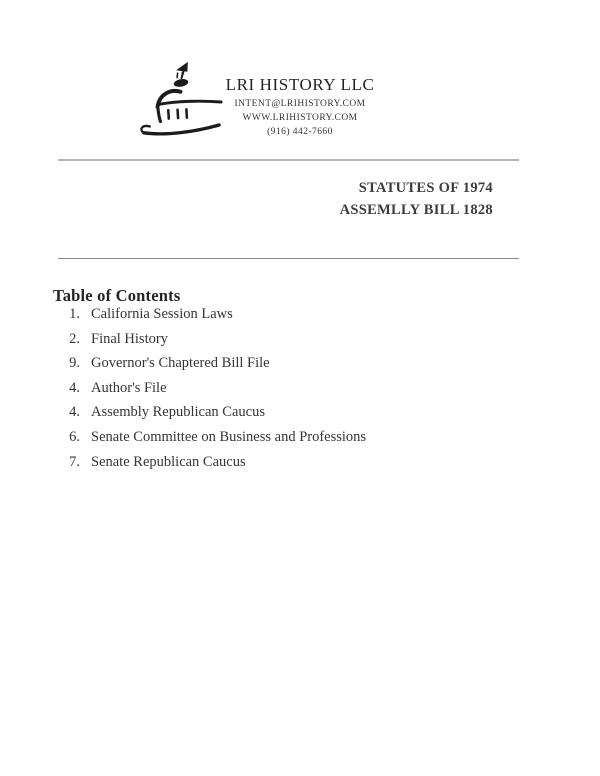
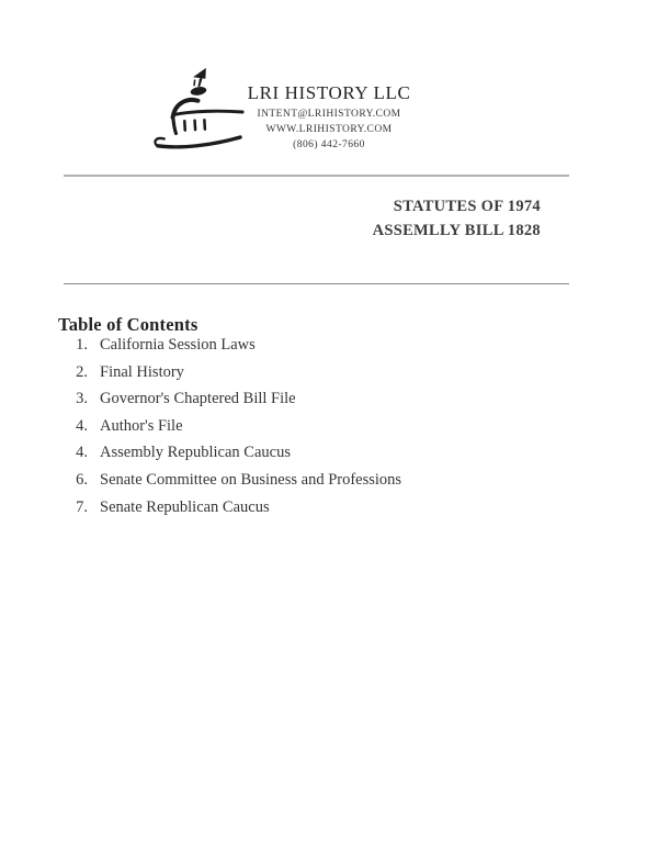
  LRI HISTORY LLC
  INTENT@LRIHISTORY.COM
  WWW.LRIHISTORY.COM
- (916) 442-7660
+ (806) 442-7660
  STATUTES OF 1974
  ASSEMLLY BILL 1828
  Table of Contents
  1. California Session Laws
  2. Final History
- 9. Governor's Chaptered Bill File
+ 3. Governor's Chaptered Bill File
  4. Author's File
  4. Assembly Republican Caucus
  6. Senate Committee on Business and Professions
  7. Senate Republican Caucus
